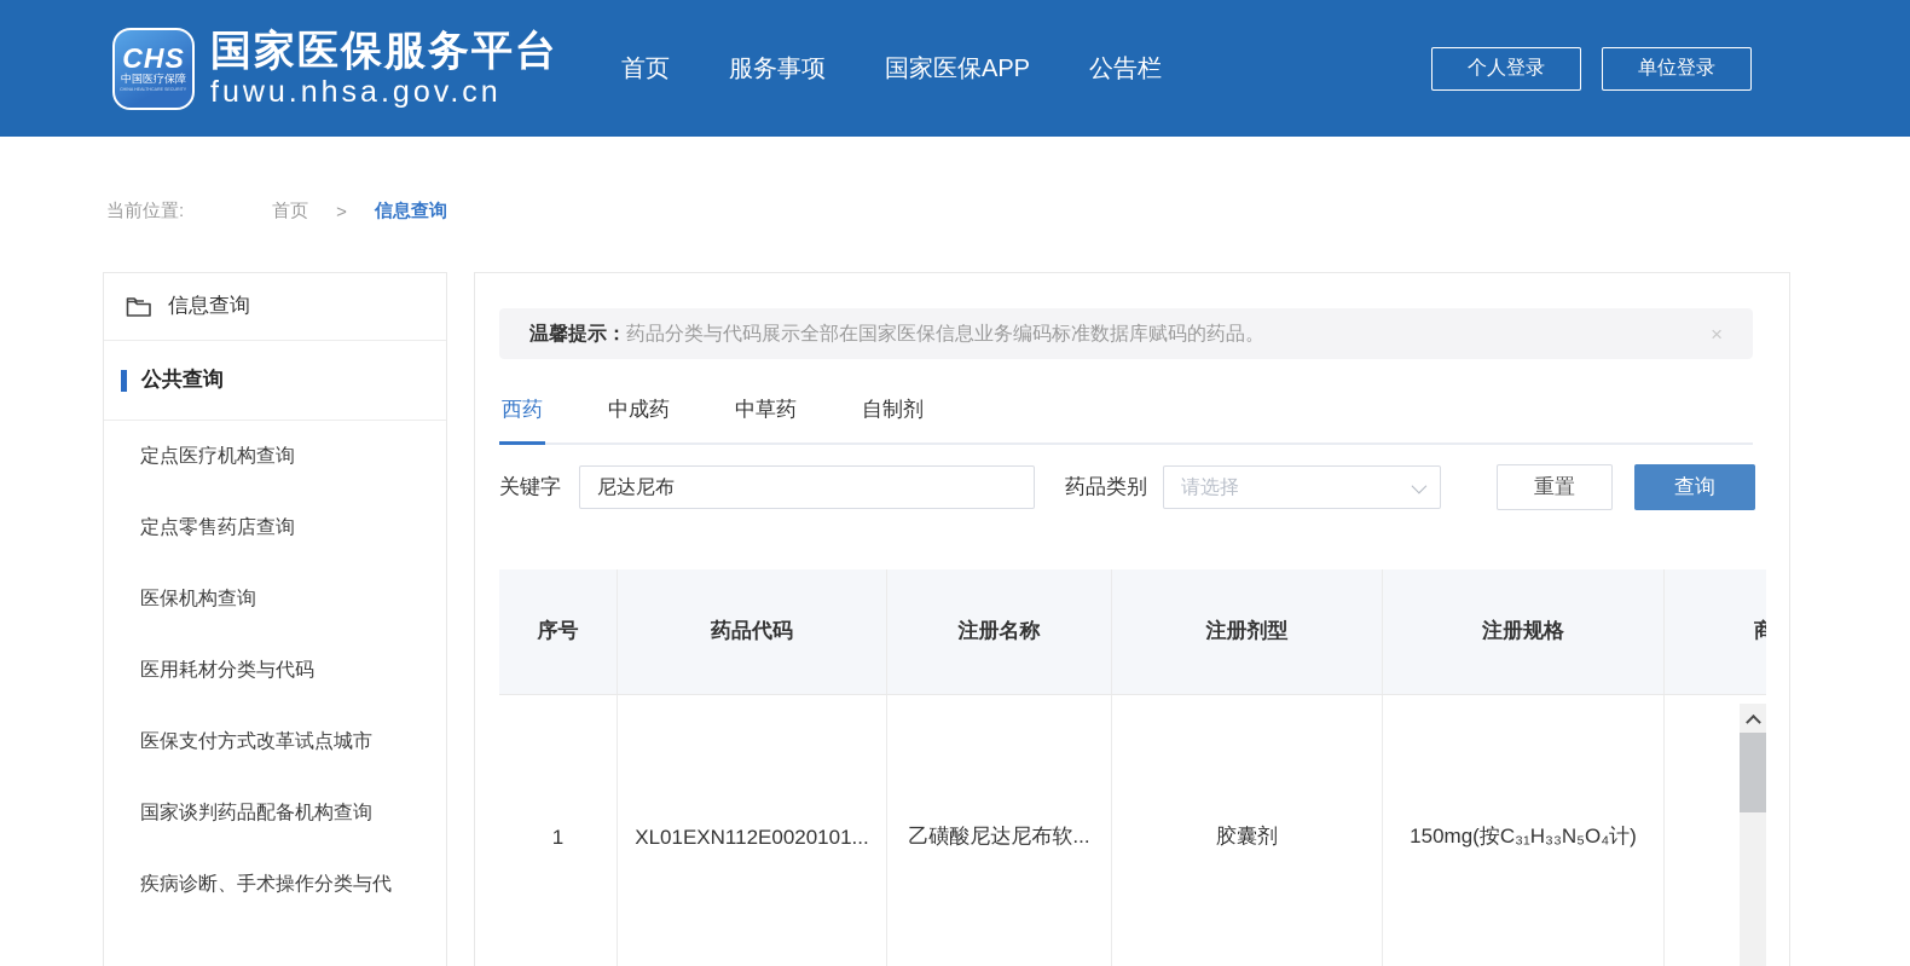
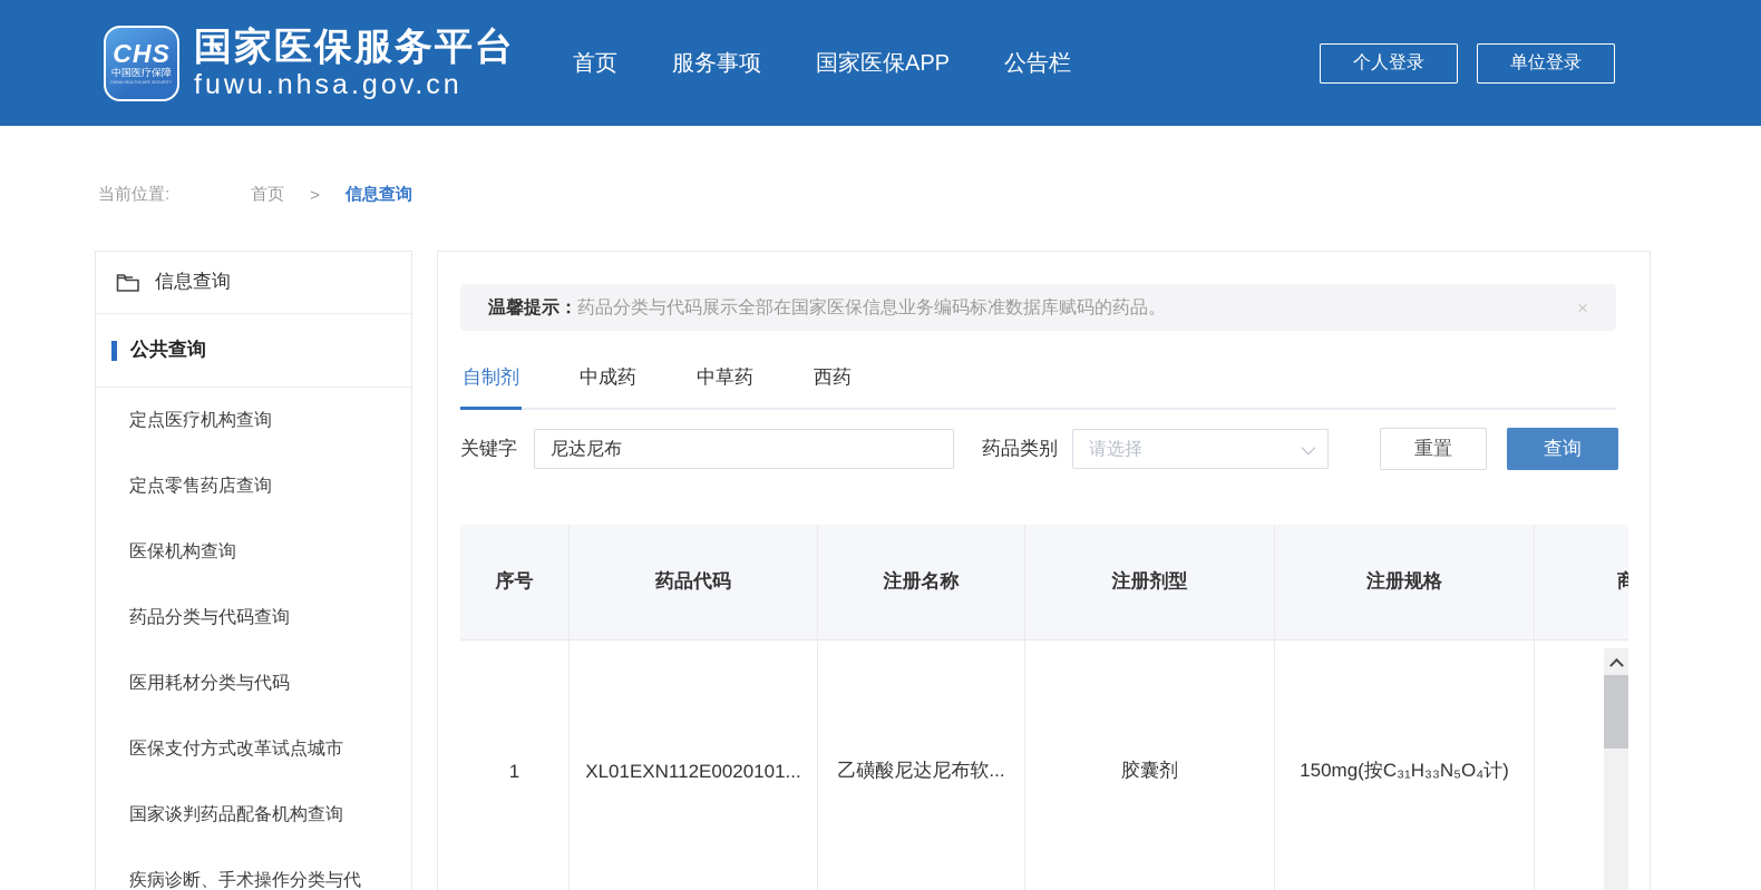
  CHS
  中国医疗保障
  国家医保服务平台
  fuwu.nhsa.gov.cn
  首页
  服务事项
  国家医保APP
  公告栏
  个人登录
  单位登录
  当前位置:
  首页
  >
  信息查询
  信息查询
  公共查询
  定点医疗机构查询
  定点零售药店查询
  医保机构查询
+ 药品分类与代码查询
  医用耗材分类与代码
  医保支付方式改革试点城市
  国家谈判药品配备机构查询
  疾病诊断、手术操作分类与代
  温馨提示：
  药品分类与代码展示全部在国家医保信息业务编码标准数据库赋码的药品。
  ×
- 西药
+ 自制剂
  中成药
  中草药
- 自制剂
+ 西药
  关键字
  尼达尼布
  药品类别
  请选择
  重置
  查询
  序号
  药品代码
  注册名称
  注册剂型
  注册规格
  1
  XL01EXN112E0020101...
  乙磺酸尼达尼布软...
  胶囊剂
  150mg(按C₃₁H₃₃N₅O₄计)
